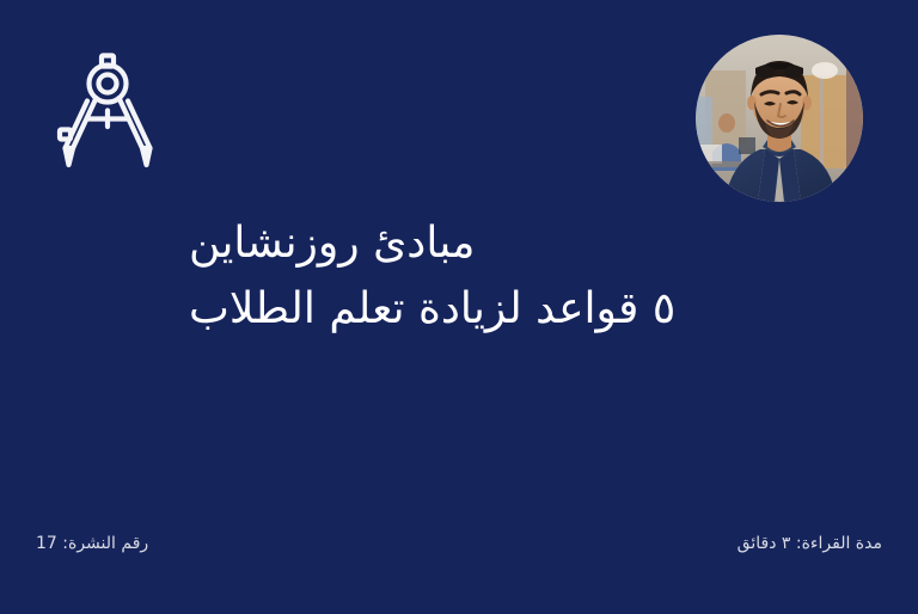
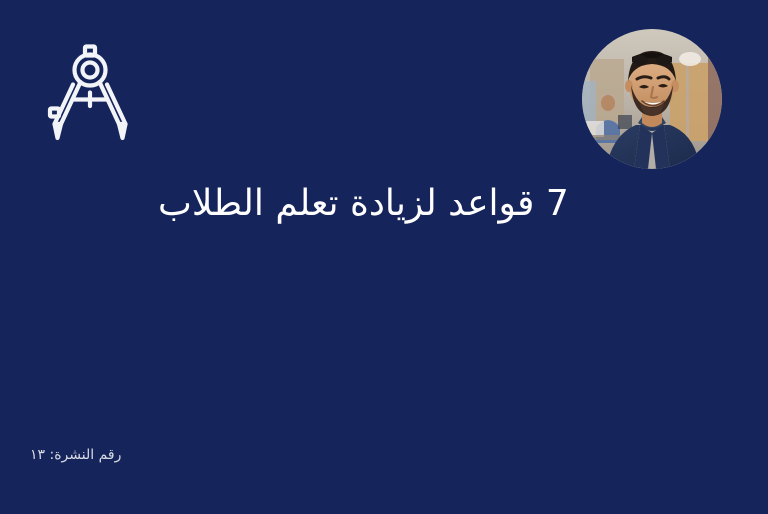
- مبادئ روزنشاين
- ٥ قواعد لزيادة تعلم الطلاب
+ 7 قواعد لزيادة تعلم الطلاب
- مدة القراءة: ٣ دقائق
- رقم النشرة: 17
+ رقم النشرة: ١٣
